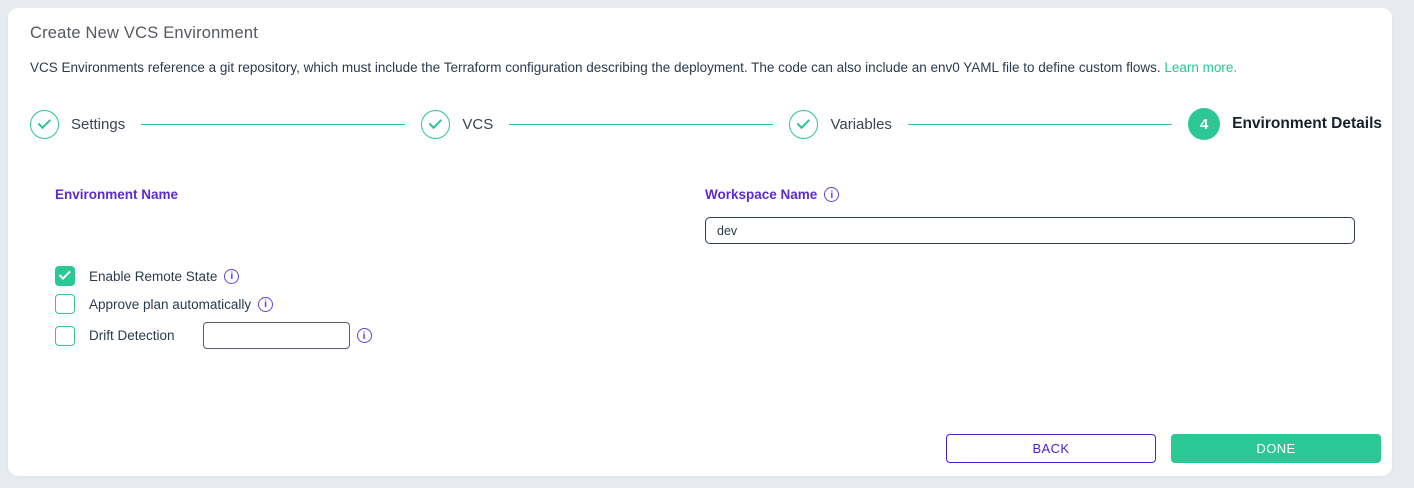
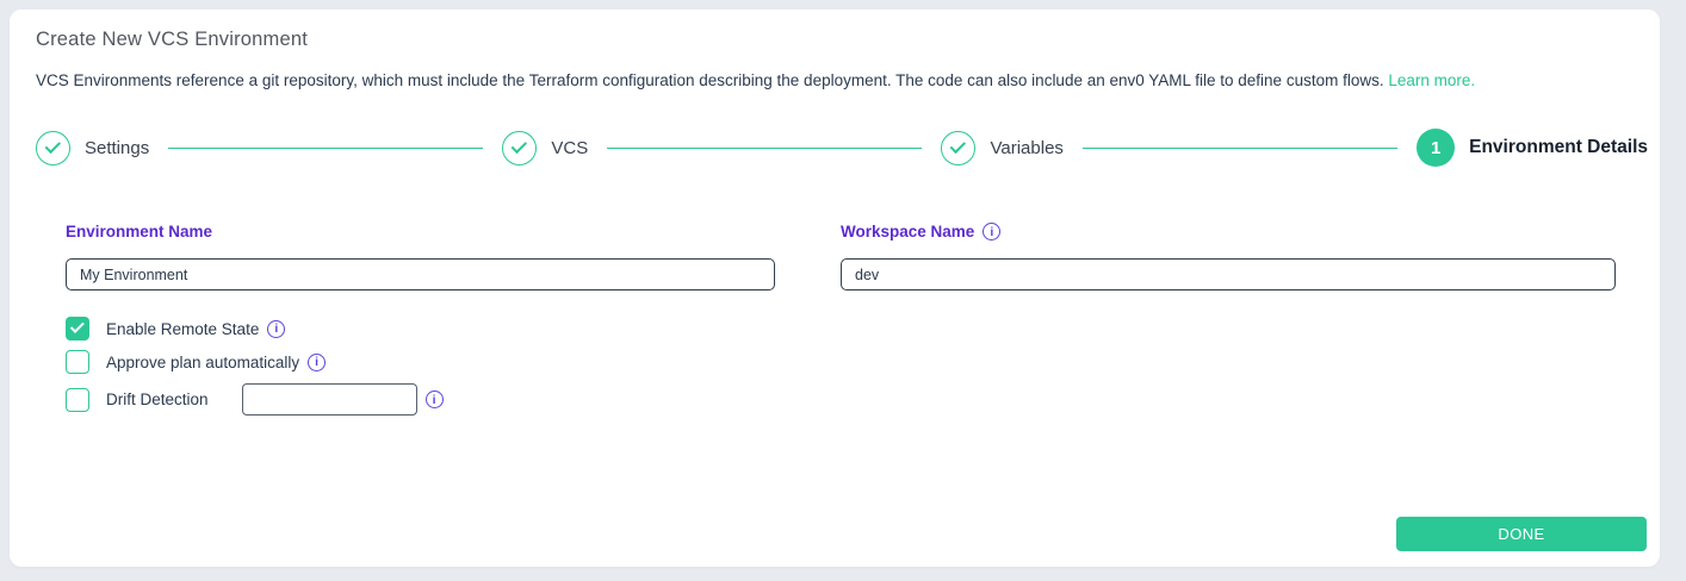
  Create New VCS Environment
  VCS Environments reference a git repository, which must include the Terraform configuration describing the deployment. The code can also include an env0 YAML file to define custom flows. Learn more.
  Settings
  VCS
  Variables
- 4
+ 1
  Environment Details
  Environment Name
+ My Environment
  Workspace Name
  i
  dev
  Enable Remote State
  i
  Approve plan automatically
  i
  Drift Detection
  i
- BACK
  DONE
